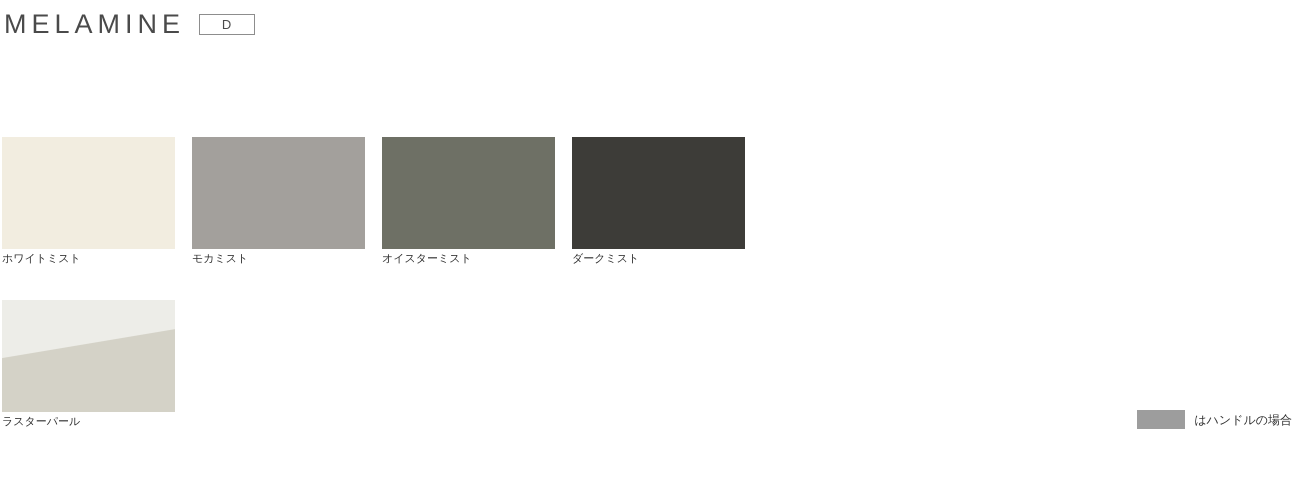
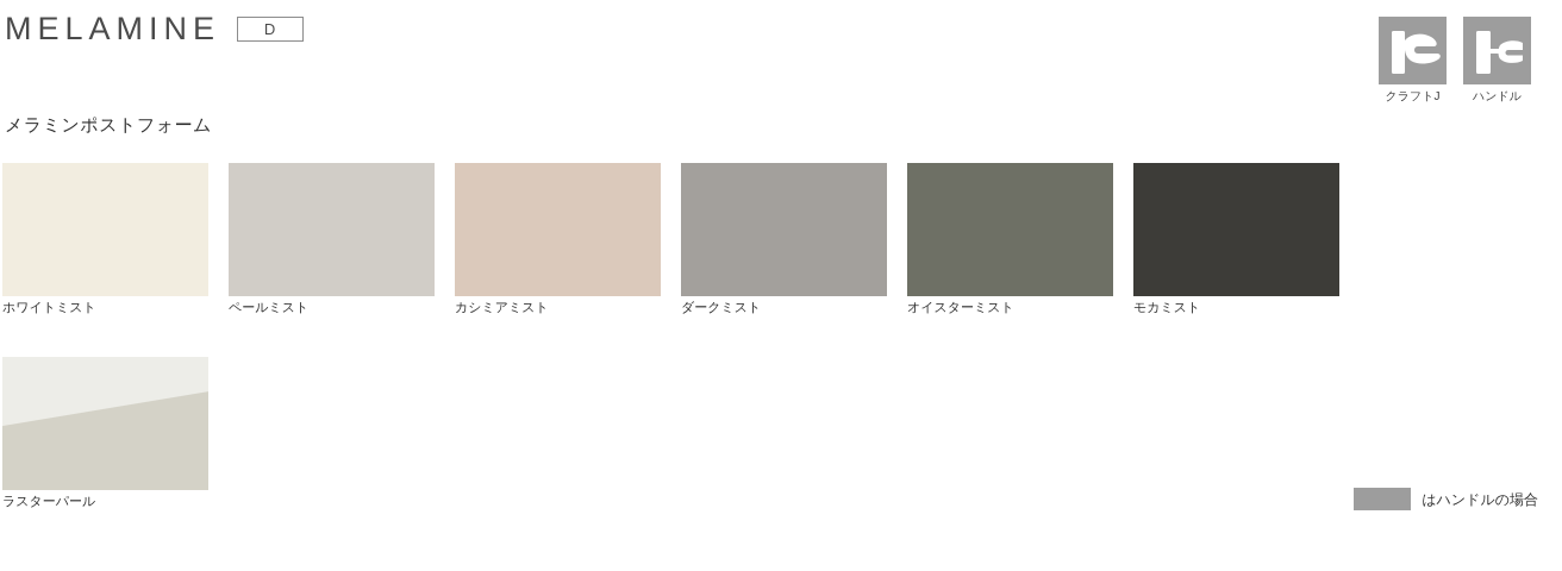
  MELAMINE
  D
+ クラフトJ
+ ハンドル
+ メラミンポストフォーム
  ホワイトミスト
+ ペールミスト
+ カシミアミスト
- モカミスト
+ ダークミスト
  オイスターミスト
- ダークミスト
+ モカミスト
  ラスターパール
  はハンドルの場合
